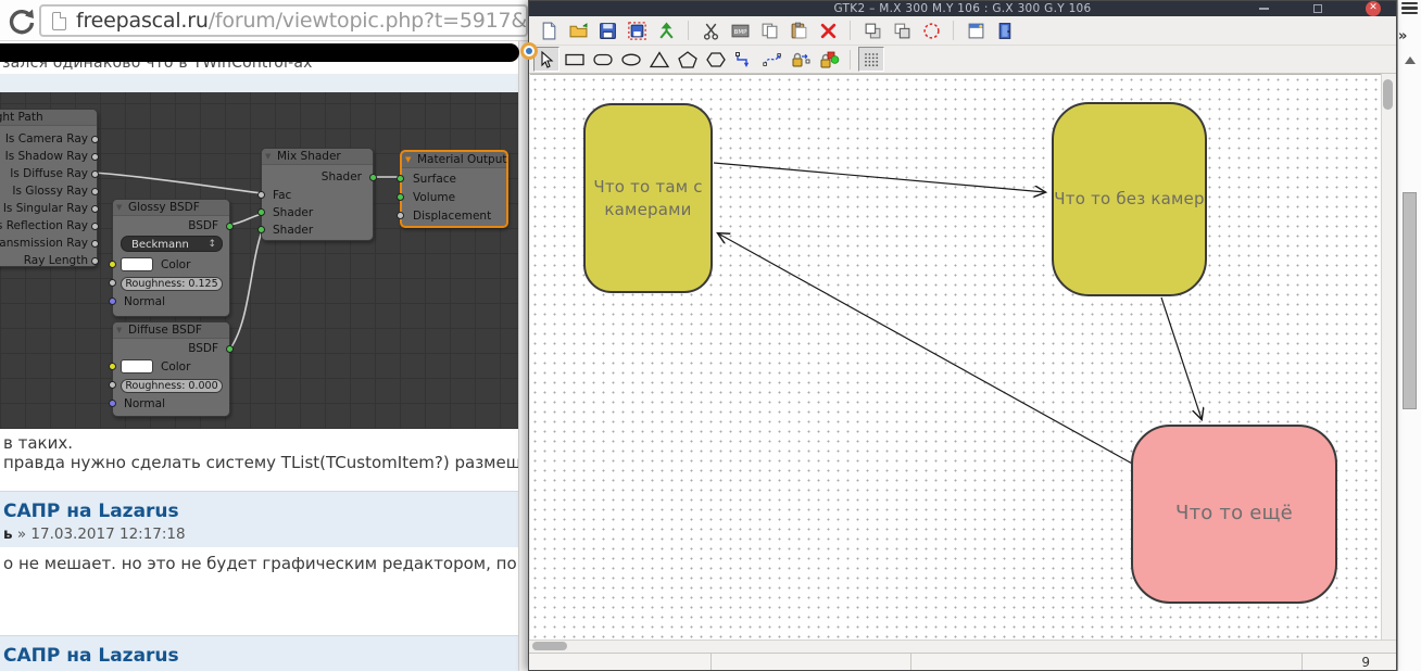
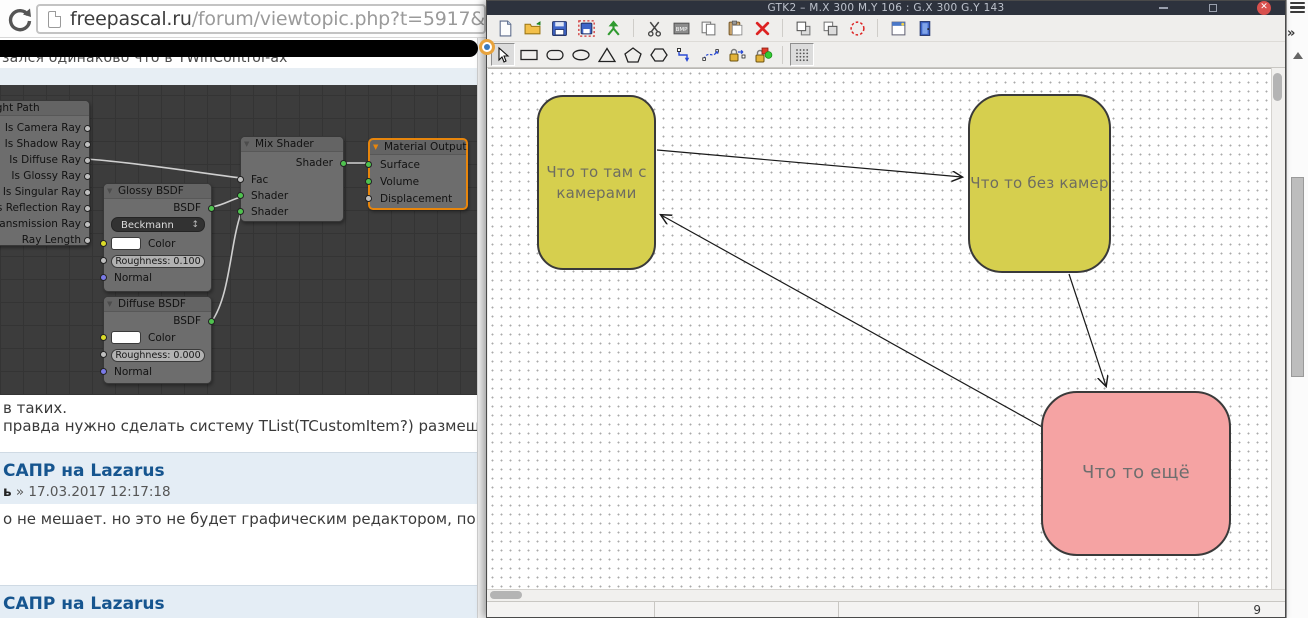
  freepascal.ru/forum/viewtopic.php?t=5917&
  зался одинаково что в TWinControl-ах
  Is Camera Ray
  Is Shadow Ray
  Is Diffuse Ray
  Is Glossy Ray
  Is Singular Ray
  Reflection Ray
  ansmission Ray
  Ray Length
  Glossy BSDF
  BSDF
  Beckmann
  Color
- Roughness: 0.125
+ Roughness: 0.100
  Normal
  Diffuse BSDF
  BSDF
  Color
  Roughness: 0.000
  Normal
  Mix Shader
  Shader
  Fac
  Shader
  Shader
  Material Output
  Surface
  Volume
  Displacement
  в таких.
  правда нужно сделать систему TList(TCustomItem?) размещ
  САПР на Lazarus
  ь » 17.03.2017 12:17:18
  о не мешает. но это не будет графическим редактором, по
  САПР на Lazarus
  »
- GTK2 – M.X 300 M.Y 106 : G.X 300 G.Y 106
+ GTK2 – M.X 300 M.Y 106 : G.X 300 G.Y 143
  ✕
  Что то там с камерами
  Что то без камер
  Что то ещё
  9
